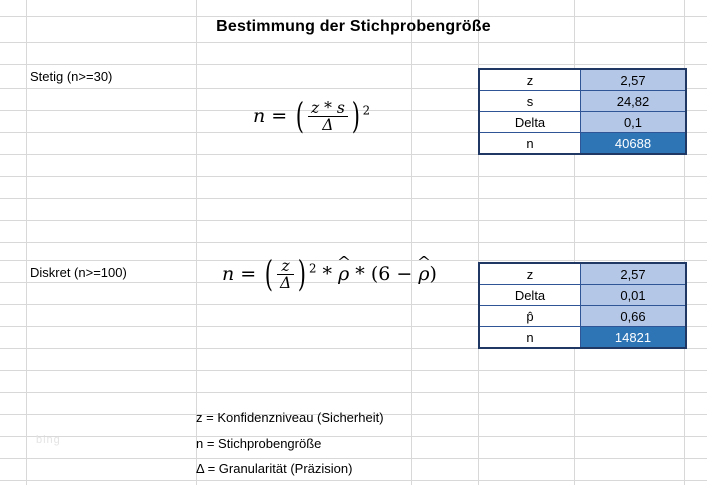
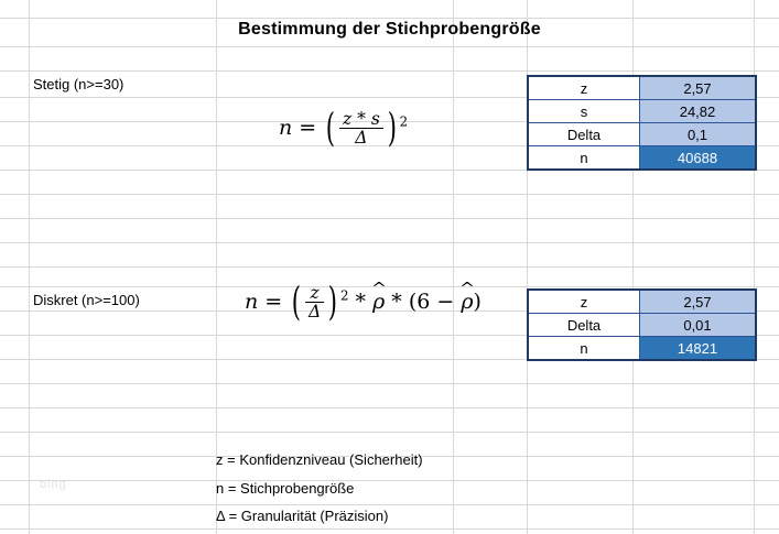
  Bestimmung der Stichprobengröße
  Stetig (n>=30)
  Diskret (n>=100)
  n = (
  z * s
  Δ
  ) 2
  n = (
  z
  Δ
  ) 2 * ρ * (6 − ρ)
  z	2,57
  s	24,82
  Delta	0,1
  n	40688
  z	2,57
  Delta	0,01
- p̂	0,66
  n	14821
  z = Konfidenzniveau (Sicherheit)
  n = Stichprobengröße
  Δ = Granularität (Präzision)
  bing
